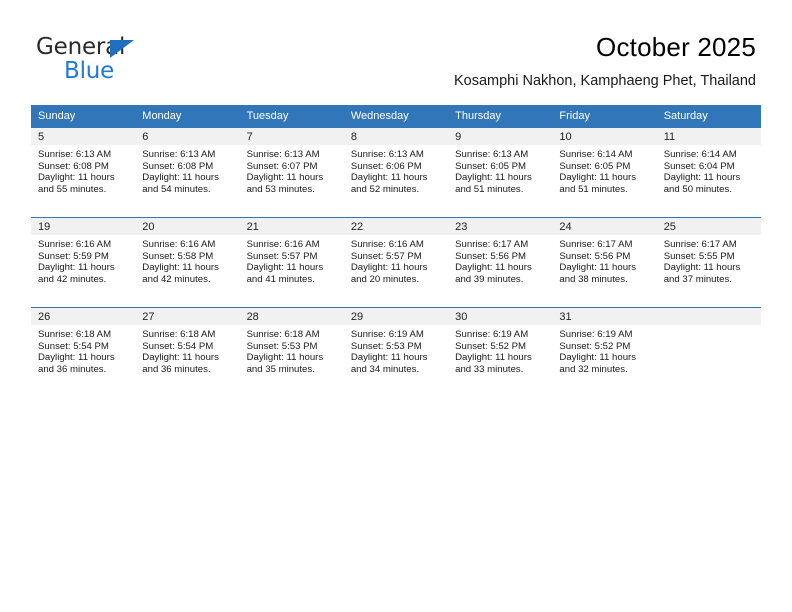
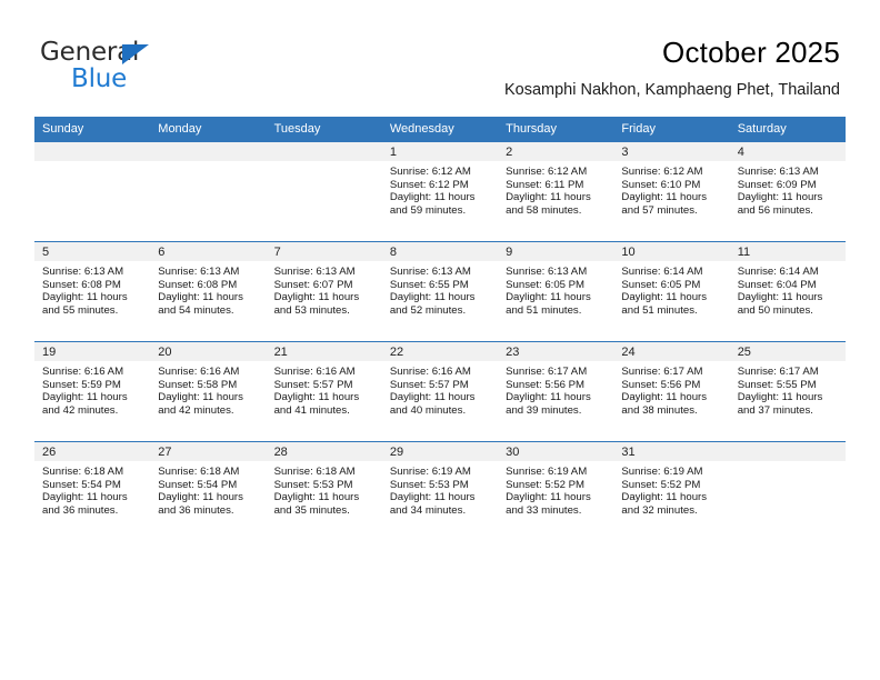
  General
  Blue
  October 2025
  Kosamphi Nakhon, Kamphaeng Phet, Thailand
  Sunday	Monday	Tuesday	Wednesday	Thursday	Friday	Saturday
+ 			1Sunrise: 6:12 AMSunset: 6:12 PMDaylight: 11 hoursand 59 minutes.	2Sunrise: 6:12 AMSunset: 6:11 PMDaylight: 11 hoursand 58 minutes.	3Sunrise: 6:12 AMSunset: 6:10 PMDaylight: 11 hoursand 57 minutes.	4Sunrise: 6:13 AMSunset: 6:09 PMDaylight: 11 hoursand 56 minutes.
- 5Sunrise: 6:13 AMSunset: 6:08 PMDaylight: 11 hoursand 55 minutes.	6Sunrise: 6:13 AMSunset: 6:08 PMDaylight: 11 hoursand 54 minutes.	7Sunrise: 6:13 AMSunset: 6:07 PMDaylight: 11 hoursand 53 minutes.	8Sunrise: 6:13 AMSunset: 6:06 PMDaylight: 11 hoursand 52 minutes.	9Sunrise: 6:13 AMSunset: 6:05 PMDaylight: 11 hoursand 51 minutes.	10Sunrise: 6:14 AMSunset: 6:05 PMDaylight: 11 hoursand 51 minutes.	11Sunrise: 6:14 AMSunset: 6:04 PMDaylight: 11 hoursand 50 minutes.
+ 5Sunrise: 6:13 AMSunset: 6:08 PMDaylight: 11 hoursand 55 minutes.	6Sunrise: 6:13 AMSunset: 6:08 PMDaylight: 11 hoursand 54 minutes.	7Sunrise: 6:13 AMSunset: 6:07 PMDaylight: 11 hoursand 53 minutes.	8Sunrise: 6:13 AMSunset: 6:55 PMDaylight: 11 hoursand 52 minutes.	9Sunrise: 6:13 AMSunset: 6:05 PMDaylight: 11 hoursand 51 minutes.	10Sunrise: 6:14 AMSunset: 6:05 PMDaylight: 11 hoursand 51 minutes.	11Sunrise: 6:14 AMSunset: 6:04 PMDaylight: 11 hoursand 50 minutes.
- 19Sunrise: 6:16 AMSunset: 5:59 PMDaylight: 11 hoursand 42 minutes.	20Sunrise: 6:16 AMSunset: 5:58 PMDaylight: 11 hoursand 42 minutes.	21Sunrise: 6:16 AMSunset: 5:57 PMDaylight: 11 hoursand 41 minutes.	22Sunrise: 6:16 AMSunset: 5:57 PMDaylight: 11 hoursand 20 minutes.	23Sunrise: 6:17 AMSunset: 5:56 PMDaylight: 11 hoursand 39 minutes.	24Sunrise: 6:17 AMSunset: 5:56 PMDaylight: 11 hoursand 38 minutes.	25Sunrise: 6:17 AMSunset: 5:55 PMDaylight: 11 hoursand 37 minutes.
+ 19Sunrise: 6:16 AMSunset: 5:59 PMDaylight: 11 hoursand 42 minutes.	20Sunrise: 6:16 AMSunset: 5:58 PMDaylight: 11 hoursand 42 minutes.	21Sunrise: 6:16 AMSunset: 5:57 PMDaylight: 11 hoursand 41 minutes.	22Sunrise: 6:16 AMSunset: 5:57 PMDaylight: 11 hoursand 40 minutes.	23Sunrise: 6:17 AMSunset: 5:56 PMDaylight: 11 hoursand 39 minutes.	24Sunrise: 6:17 AMSunset: 5:56 PMDaylight: 11 hoursand 38 minutes.	25Sunrise: 6:17 AMSunset: 5:55 PMDaylight: 11 hoursand 37 minutes.
  26Sunrise: 6:18 AMSunset: 5:54 PMDaylight: 11 hoursand 36 minutes.	27Sunrise: 6:18 AMSunset: 5:54 PMDaylight: 11 hoursand 36 minutes.	28Sunrise: 6:18 AMSunset: 5:53 PMDaylight: 11 hoursand 35 minutes.	29Sunrise: 6:19 AMSunset: 5:53 PMDaylight: 11 hoursand 34 minutes.	30Sunrise: 6:19 AMSunset: 5:52 PMDaylight: 11 hoursand 33 minutes.	31Sunrise: 6:19 AMSunset: 5:52 PMDaylight: 11 hoursand 32 minutes.
